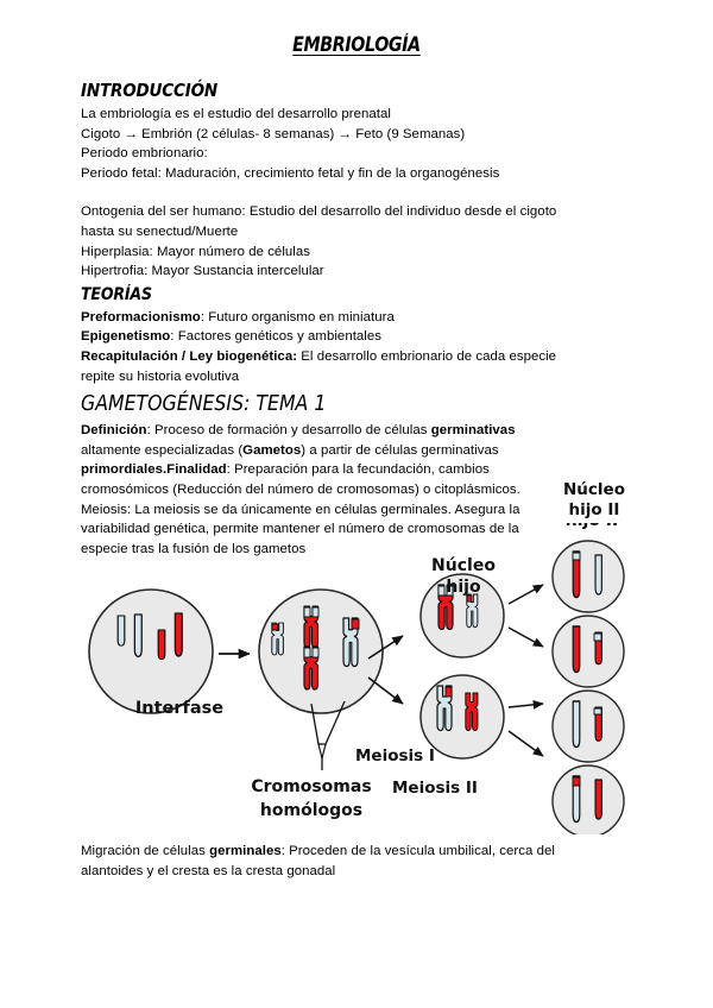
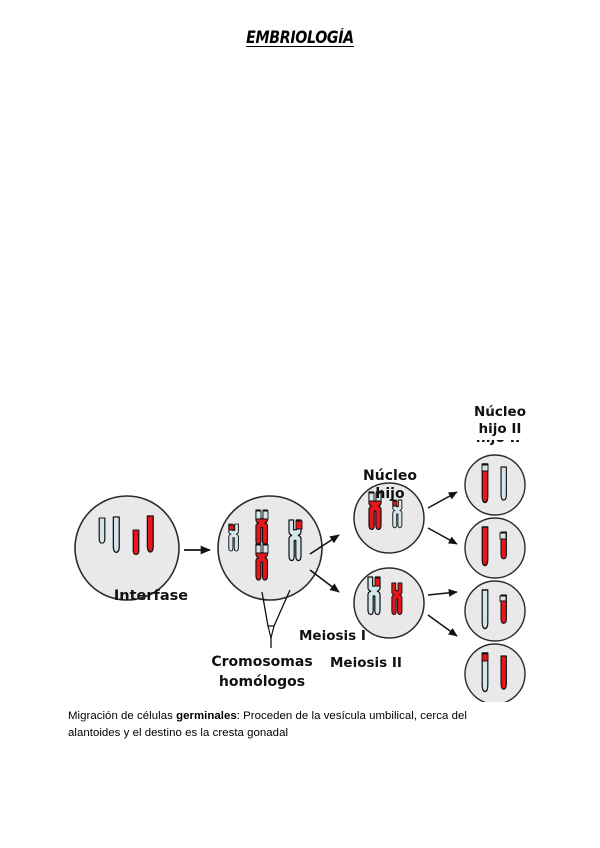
  EMBRIOLOGÍA
- INTRODUCCIÓN
- La embriología es el estudio del desarrollo prenatal
- Cigoto → Embrión (2 células- 8 semanas) → Feto (9 Semanas)
- Periodo embrionario:
- Periodo fetal: Maduración, crecimiento fetal y fin de la organogénesis
- Ontogenia del ser humano: Estudio del desarrollo del individuo desde el cigoto hasta su senectud/Muerte
- Hiperplasia: Mayor número de células
- Hipertrofia: Mayor Sustancia intercelular
- TEORÍAS
- Preformacionismo: Futuro organismo en miniatura
- Epigenetismo: Factores genéticos y ambientales
- Recapitulación / Ley biogenética: El desarrollo embrionario de cada especie repite su historia evolutiva
- GAMETOGÉNESIS: TEMA 1
- Definición: Proceso de formación y desarrollo de células germinativas altamente especializadas (Gametos) a partir de células germinativas primordiales.Finalidad: Preparación para la fecundación, cambios cromosómicos (Reducción del número de cromosomas) o citoplásmicos.
- Meiosis: La meiosis se da únicamente en células germinales. Asegura la variabilidad genética, permite mantener el número de cromosomas de la especie tras la fusión de los gametos
  Interfase
  Cromosomas
  homólogos
  Meiosis I
  Meiosis II
  Núcleo
  hijo
  Núcleo
  hijo II
- Migración de células germinales: Proceden de la vesícula umbilical, cerca del alantoides y el cresta es la cresta gonadal
+ Migración de células germinales: Proceden de la vesícula umbilical, cerca del alantoides y el destino es la cresta gonadal
